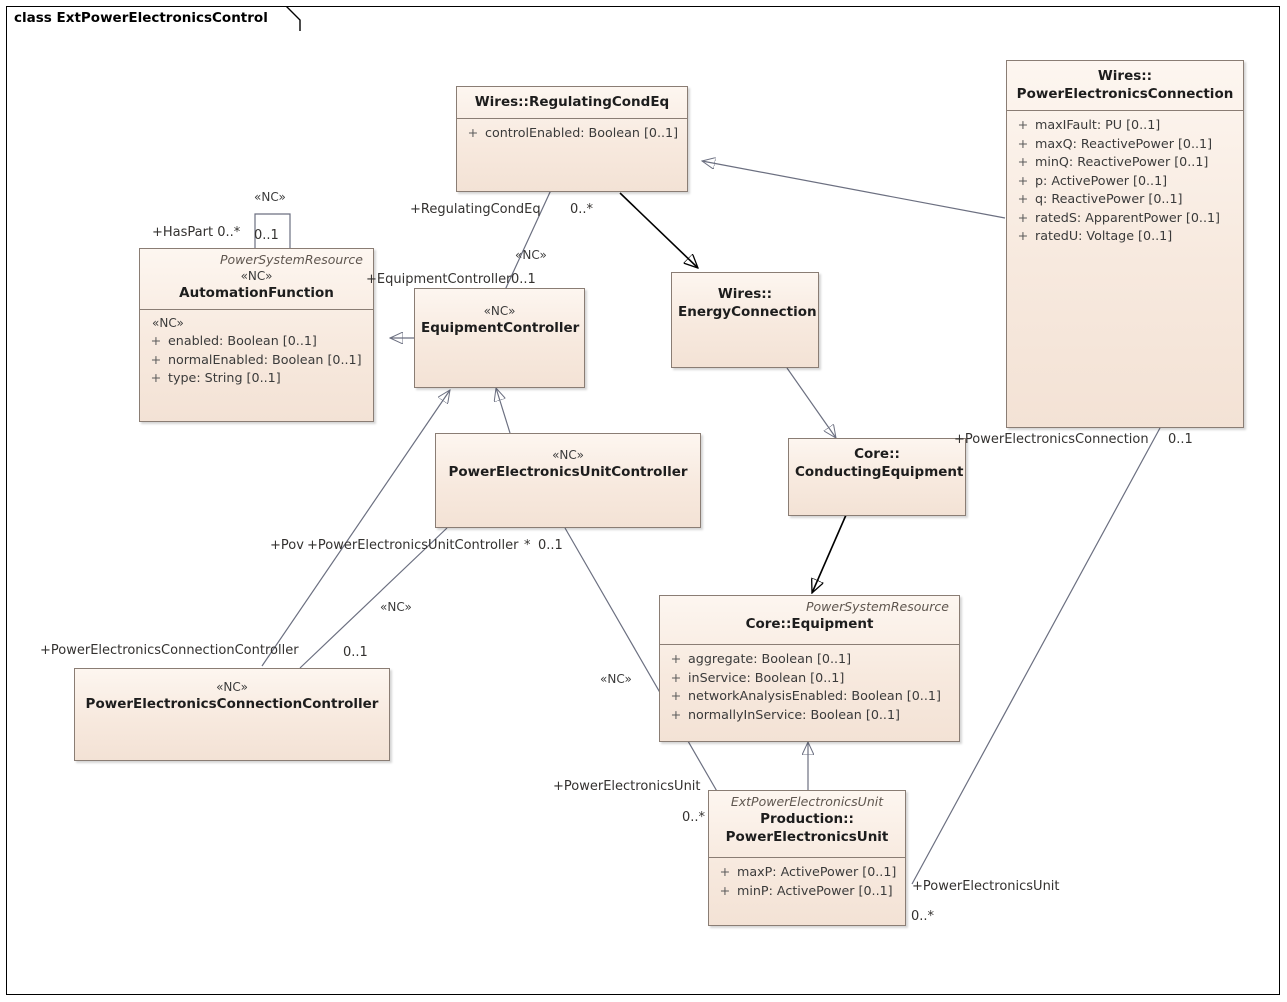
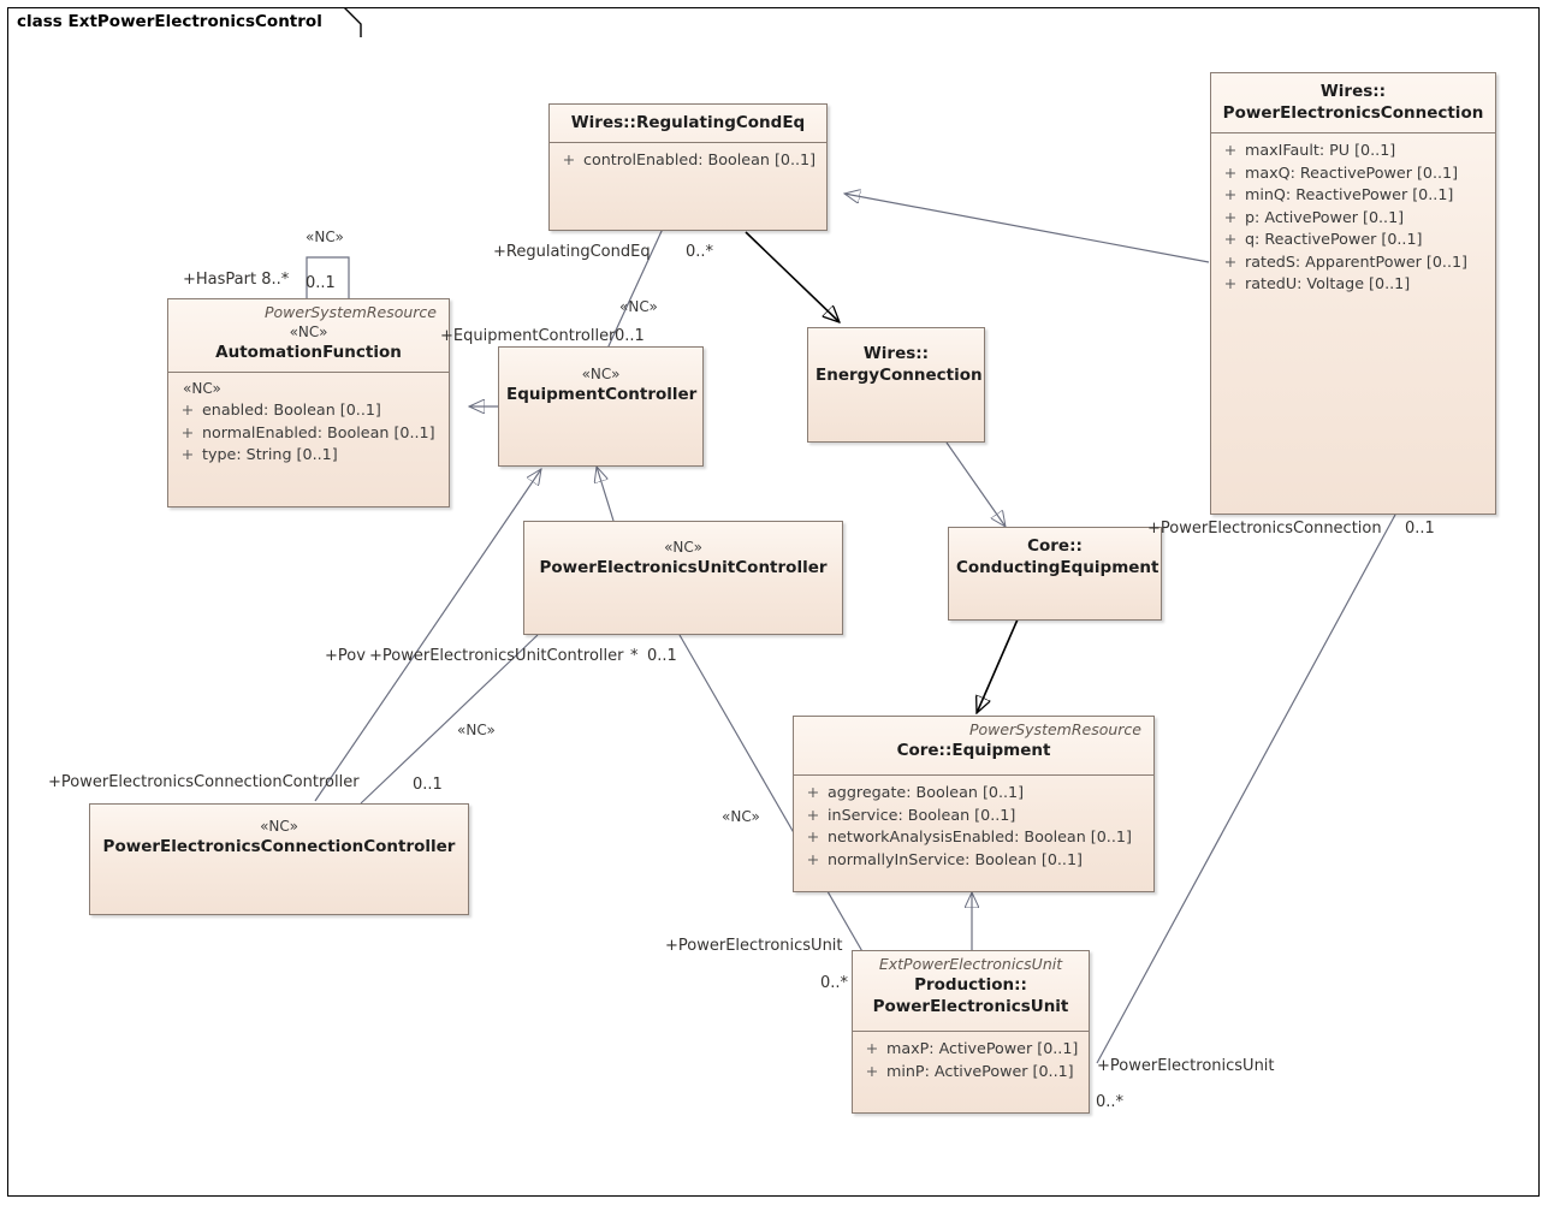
  class ExtPowerElectronicsControl
  Wires::RegulatingCondEq
  + controlEnabled: Boolean [0..1]
  Wires::
  PowerElectronicsConnection
  + maxIFault: PU [0..1]
  + maxQ: ReactivePower [0..1]
  + minQ: ReactivePower [0..1]
  + p: ActivePower [0..1]
  + q: ReactivePower [0..1]
  + ratedS: ApparentPower [0..1]
  + ratedU: Voltage [0..1]
  PowerSystemResource
  «NC»
  AutomationFunction
  «NC»
  + enabled: Boolean [0..1]
  + normalEnabled: Boolean [0..1]
  + type: String [0..1]
  «NC»
  EquipmentController
  Wires::
  EnergyConnection
  Core::
  ConductingEquipment
  «NC»
  PowerElectronicsUnitController
  «NC»
  PowerElectronicsConnectionController
  PowerSystemResource
  Core::Equipment
  + aggregate: Boolean [0..1]
  + inService: Boolean [0..1]
  + networkAnalysisEnabled: Boolean [0..1]
  + normallyInService: Boolean [0..1]
  ExtPowerElectronicsUnit
  Production::
  PowerElectronicsUnit
  + maxP: ActivePower [0..1]
  + minP: ActivePower [0..1]
  «NC»
- +HasPart 0..*
+ +HasPart 8..*
  0..1
  +RegulatingCondEq
  0..*
  «NC»
  +EquipmentController
  0..1
  +PowerElectronicsConnection
  0..1
  +Pov
  +PowerElectronicsUnitController
  *
  0..1
  «NC»
  +PowerElectronicsConnectionController
  0..1
  «NC»
  +PowerElectronicsUnit
  0..*
  +PowerElectronicsUnit
  0..*
